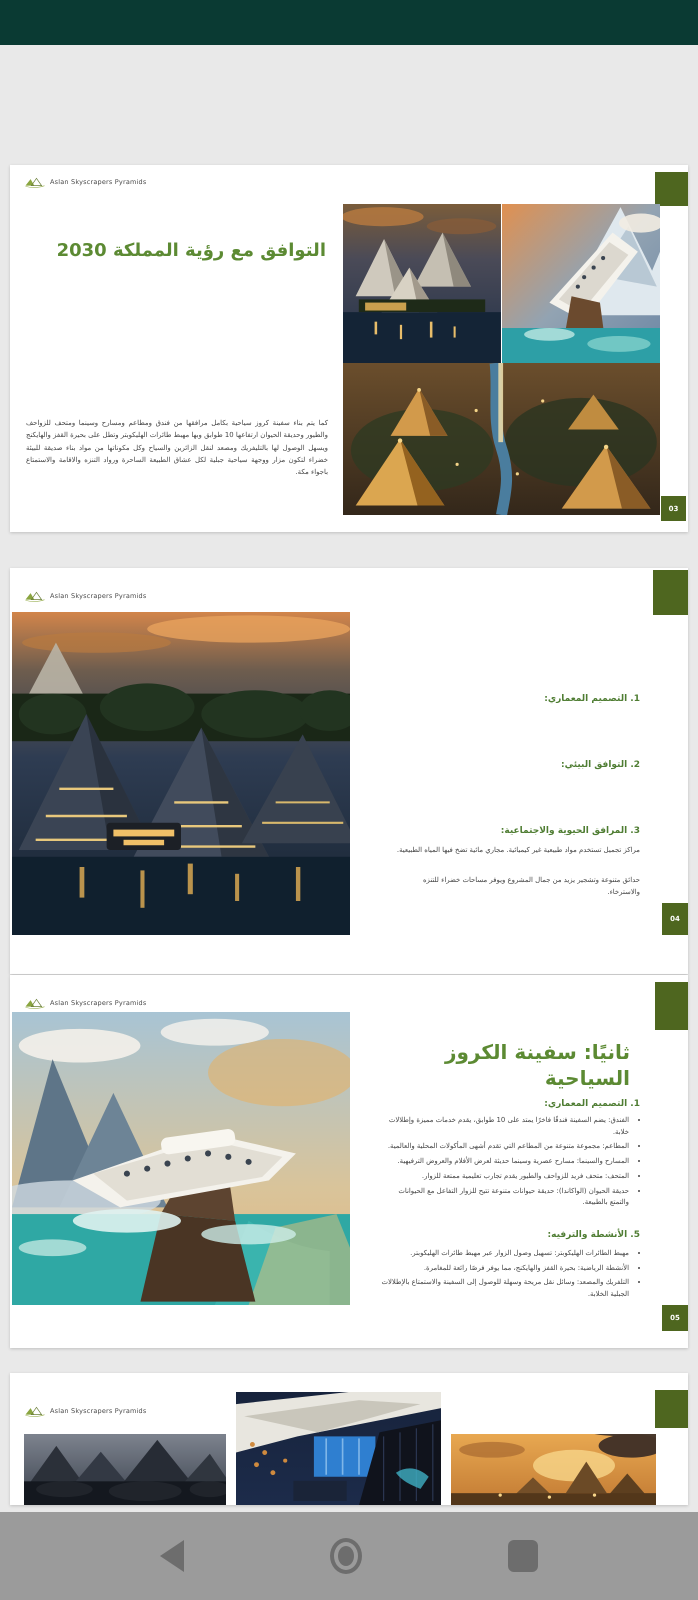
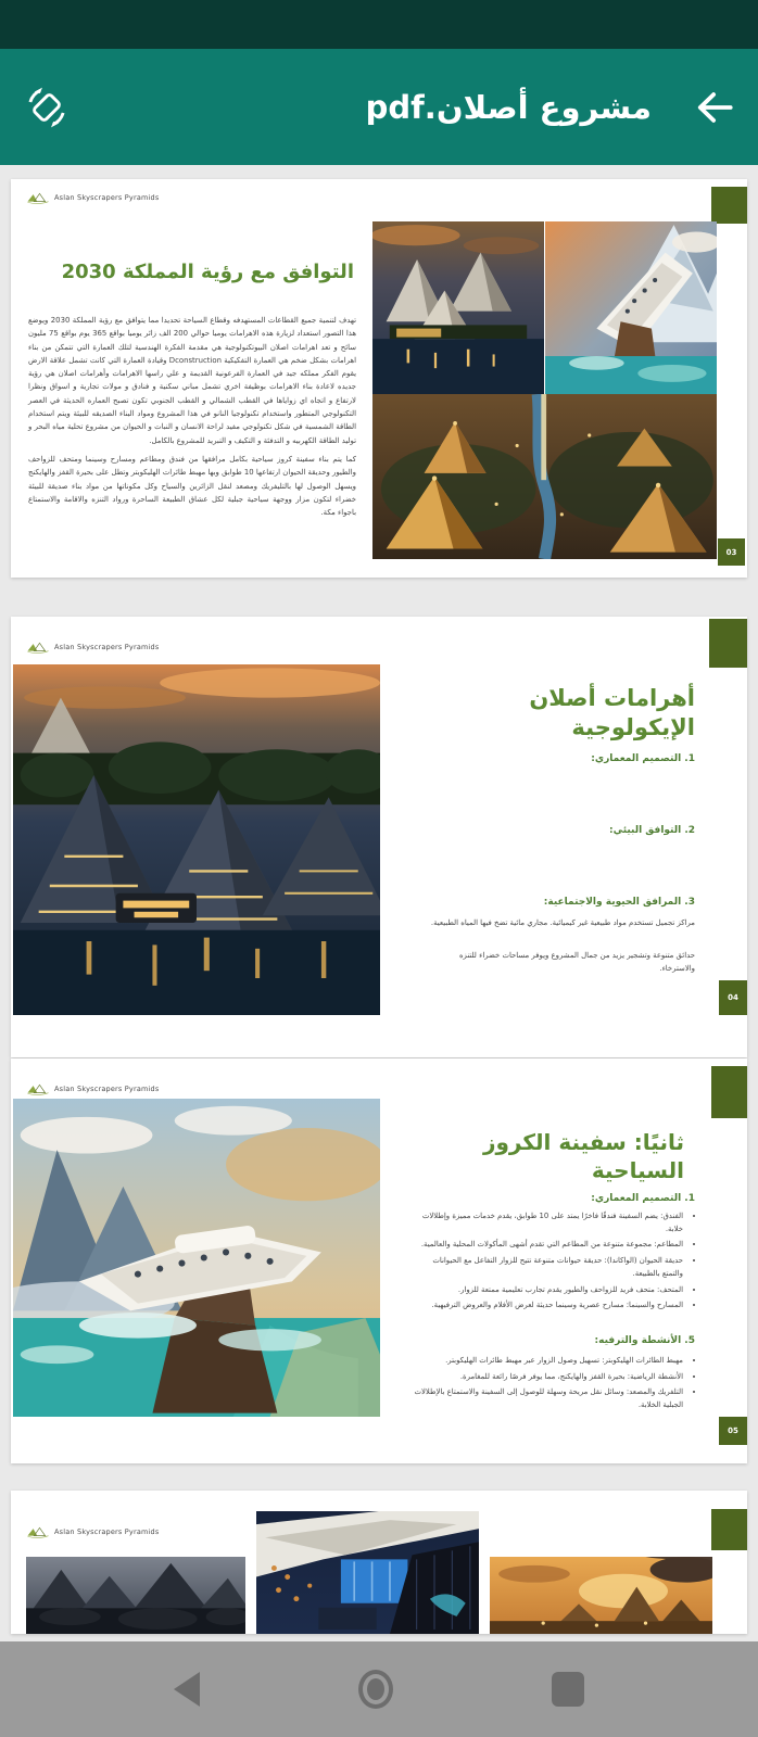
+ مشروع أصلان.pdf
  Aslan Skyscrapers Pyramids
  التوافق مع رؤية المملكة 2030
+ تهدف لتنمية جميع القطاعات المستهدفه وقطاع السياحة تحديدا مما يتوافق مع رؤية المملكة 2030 ويوضع هذا التصور استعداد لزيارة هذه الاهرامات يوميا حوالي 200 الف زائر يوميا بواقع 365 يوم بواقع 75 مليون سائح و تعد اهرامات اصلان البيوتكنولوجية هي مقدمة الفكرة الهندسية لتلك العمارة التي تتمكن من بناء اهرامات بشكل ضخم هي العمارة التفكيكية Dconstruction وقيادة العمارة التي كانت تشمل علاقة الارض يقوم الفكر مملكه جيد في العمارة الفرعونية القديمة و علي راسها الاهرامات وأهرامات اصلان هي رؤية جديده لاعادة بناء الاهرامات بوظيفة اخري تشمل مباني سكنية و فنادق و مولات تجارية و اسواق ونظرا لارتفاع و اتجاه اي زواياها في القطب الشمالي و القطب الجنوبي تكون تصبح العماره الحديثة في العصر التكنولوجي المتطور واستخدام تكنولوجيا النانو في هذا المشروع ومواد البناء الصديقه للبيئة ويتم استخدام الطاقة الشمسية في شكل تكنولوجي مفيد لراحة الانسان و النبات و الحيوان من مشروع تحلية مياه البحر و توليد الطاقة الكهربيه و التدفئة و التكيف و التبريد للمشروع بالكامل.
  كما يتم بناء سفينة كروز سياحية بكامل مرافقها من فندق ومطاعم ومسارح وسينما ومتحف للزواحف والطيور وحديقة الحيوان ارتفاعها 10 طوابق وبها مهبط طائرات الهليكوبتر وتطل على بحيرة القفز والهايكنج ويسهل الوصول لها بالتليفريك ومصعد لنقل الزائرين والسياح وكل مكوناتها من مواد بناء صديقة للبيئة خضراء لتكون مزار ووجهة سياحية جبلية لكل عشاق الطبيعة الساحرة ورواد التنزه والاقامة والاستمتاع باجواء مكة.
  03
  Aslan Skyscrapers Pyramids
+ أهرامات أصلان الإيكولوجية
  1. التصميم المعماري:
  2. التوافق البيئي:
  3. المرافق الحيوية والاجتماعية:
  مراكز تجميل تستخدم مواد طبيعية غير كيميائية. مجاري مائية تضخ فيها المياه الطبيعية.
  حدائق متنوعة وتشجير يزيد من جمال المشروع ويوفر مساحات خضراء للتنزه والاسترخاء.
  04
  Aslan Skyscrapers Pyramids
  ثانيًا: سفينة الكروز السياحية
  1. التصميم المعماري:
  الفندق: يضم السفينة فندقًا فاخرًا يمتد على 10 طوابق، يقدم خدمات مميزة وإطلالات خلابة.
  المطاعم: مجموعة متنوعة من المطاعم التي تقدم أشهى المأكولات المحلية والعالمية.
- المسارح والسينما: مسارح عصرية وسينما حديثة لعرض الأفلام والعروض الترفيهية.
+ حديقة الحيوان (الواكاندا): حديقة حيوانات متنوعة تتيح للزوار التفاعل مع الحيوانات والتمتع بالطبيعة.
  المتحف: متحف فريد للزواحف والطيور يقدم تجارب تعليمية ممتعة للزوار.
- حديقة الحيوان (الواكاندا): حديقة حيوانات متنوعة تتيح للزوار التفاعل مع الحيوانات والتمتع بالطبيعة.
+ المسارح والسينما: مسارح عصرية وسينما حديثة لعرض الأفلام والعروض الترفيهية.
  5. الأنشطة والترفيه:
  مهبط الطائرات الهليكوبتر: تسهيل وصول الزوار عبر مهبط طائرات الهليكوبتر.
  الأنشطة الرياضية: بحيرة القفز والهايكنج، مما يوفر فرصًا رائعة للمغامرة.
  التلفريك والمصعد: وسائل نقل مريحة وسهلة للوصول إلى السفينة والاستمتاع بالإطلالات الجبلية الخلابة.
  05
  Aslan Skyscrapers Pyramids
